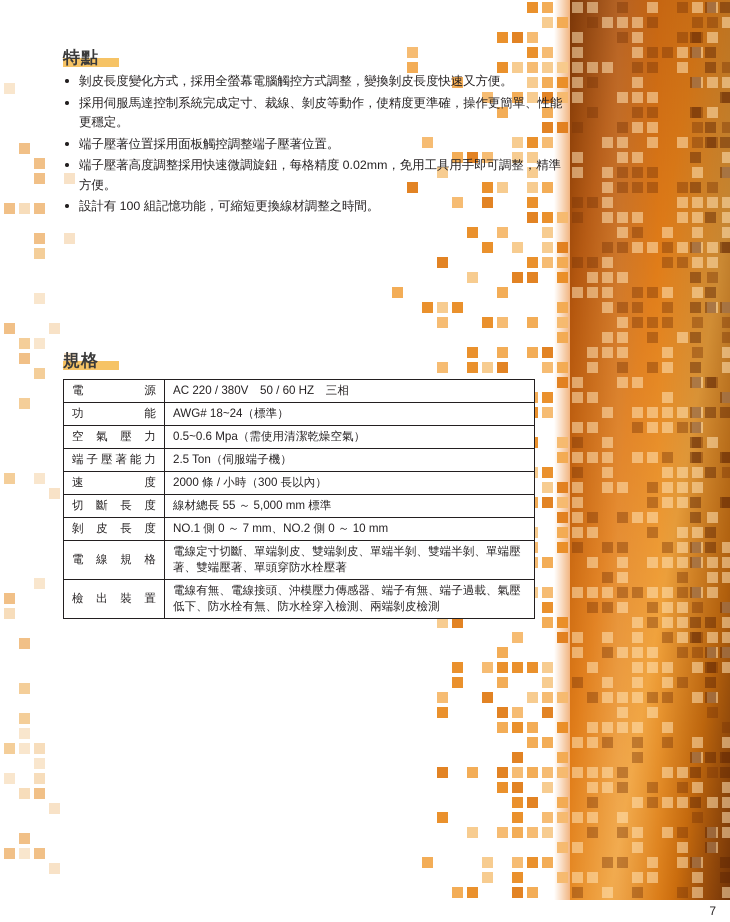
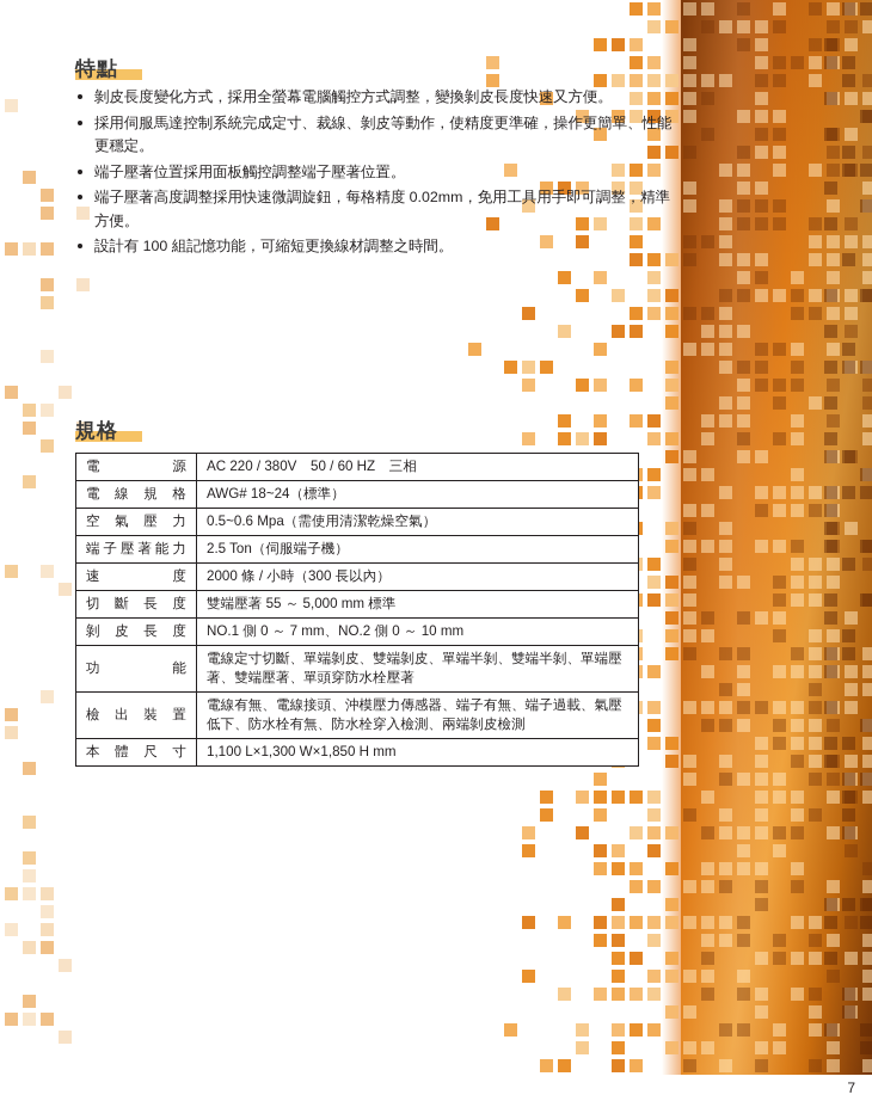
  特點
  剝皮長度變化方式，採用全螢幕電腦觸控方式調整，變換剝皮長度快速又方便。
  採用伺服馬達控制系統完成定寸、裁線、剝皮等動作，使精度更準確，操作更簡單、性能更穩定。
  端子壓著位置採用面板觸控調整端子壓著位置。
  端子壓著高度調整採用快速微調旋鈕，每格精度 0.02mm，免用工具用手即可調整，精準方便。
  設計有 100 組記憶功能，可縮短更換線材調整之時間。
  規格
  電 源	AC 220 / 380V 50 / 60 HZ 三相
- 功 能	AWG# 18~24（標準）
+ 電 線 規 格	AWG# 18~24（標準）
  空 氣 壓 力	0.5~0.6 Mpa（需使用清潔乾燥空氣）
  端子壓著能力	2.5 Ton（伺服端子機）
  速 度	2000 條 / 小時（300 長以內）
- 切 斷 長 度	線材總長 55 ～ 5,000 mm 標準
+ 切 斷 長 度	雙端壓著 55 ～ 5,000 mm 標準
  剝 皮 長 度	NO.1 側 0 ～ 7 mm、NO.2 側 0 ～ 10 mm
- 電 線 規 格	電線定寸切斷、單端剝皮、雙端剝皮、單端半剝、雙端半剝、單端壓著、雙端壓著、單頭穿防水栓壓著
+ 功 能	電線定寸切斷、單端剝皮、雙端剝皮、單端半剝、雙端半剝、單端壓著、雙端壓著、單頭穿防水栓壓著
  檢 出 裝 置	電線有無、電線接頭、沖模壓力傳感器、端子有無、端子過載、氣壓低下、防水栓有無、防水栓穿入檢測、兩端剝皮檢測
+ 本 體 尺 寸	1,100 L×1,300 W×1,850 H mm
  7
